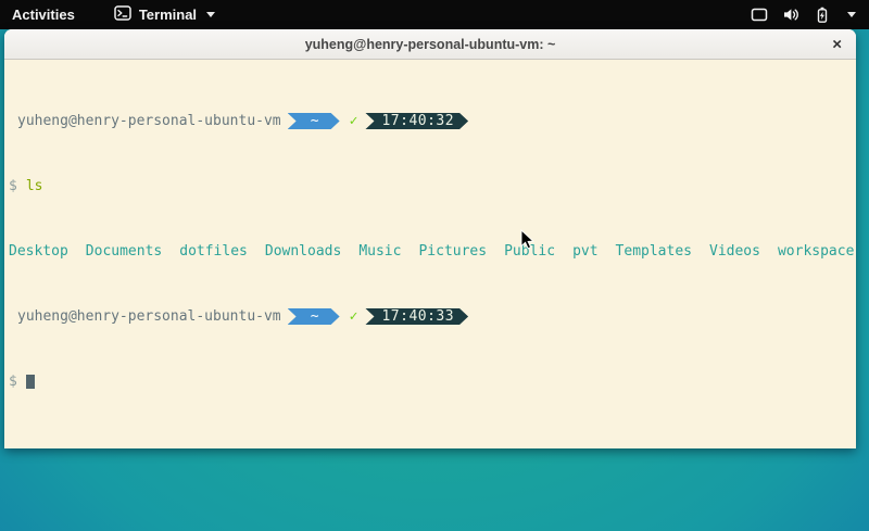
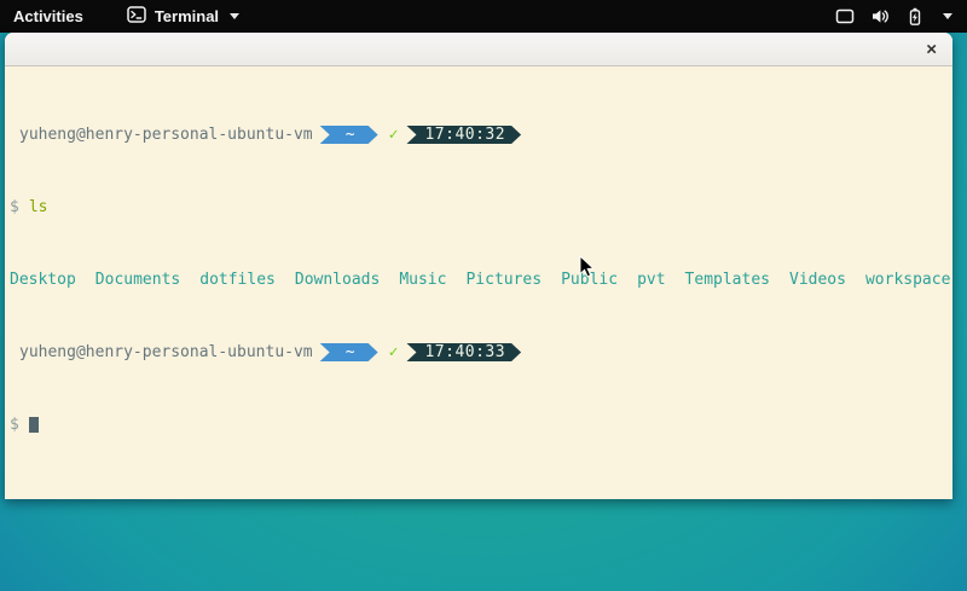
  Activities
  Terminal
- yuheng@henry-personal-ubuntu-vm: ~
  ×
  yuheng@henry-personal-ubuntu-vm
  ~
  ✓
  17:40:32
  $
  ls
  Desktop
  Documents
  dotfiles
  Downloads
  Music
  Pictures
  Public
  pvt
  Templates
  Videos
  workspace
  yuheng@henry-personal-ubuntu-vm
  ~
  ✓
  17:40:33
  $
